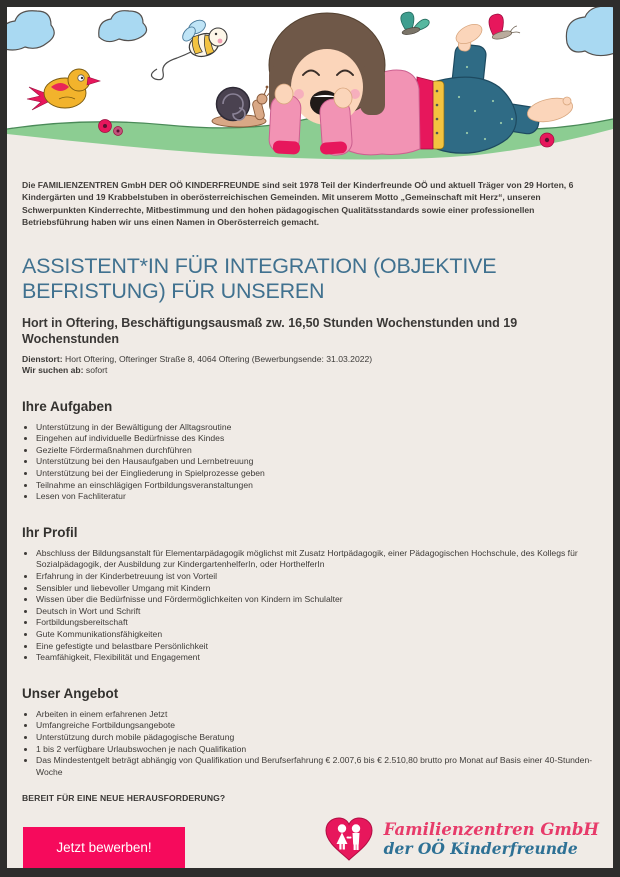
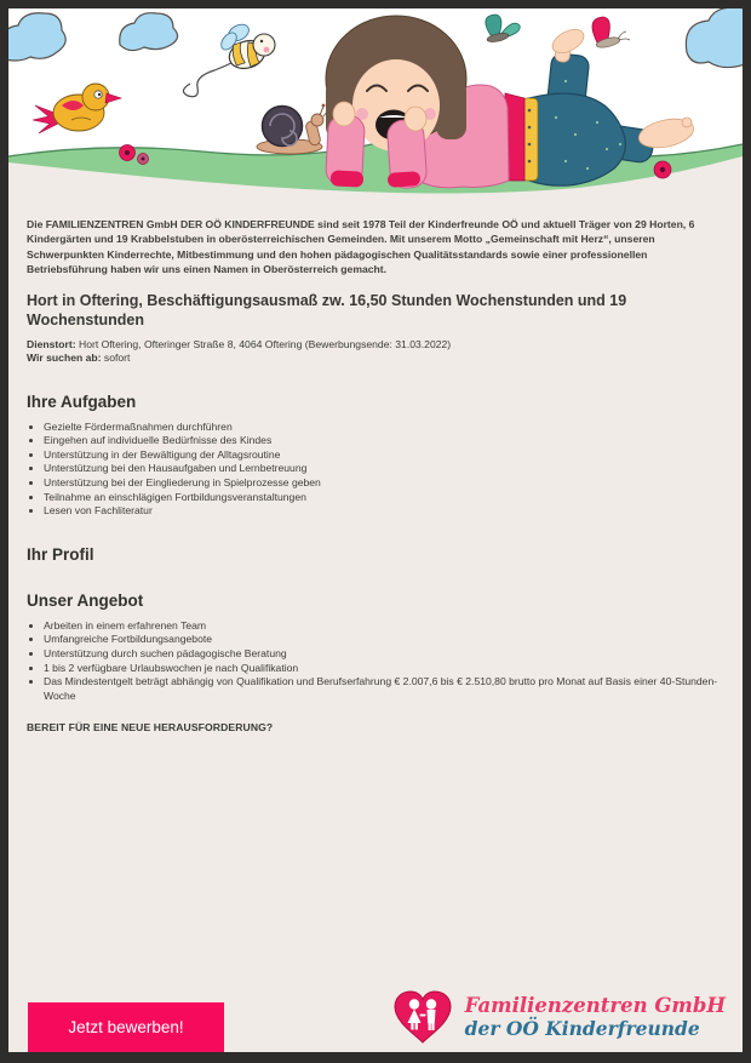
  Die FAMILIENZENTREN GmbH DER OÖ KINDERFREUNDE sind seit 1978 Teil der Kinderfreunde OÖ und aktuell Träger von 29 Horten, 6 Kindergärten und 19 Krabbelstuben in oberösterreichischen Gemeinden. Mit unserem Motto „Gemeinschaft mit Herz“, unseren Schwerpunkten Kinderrechte, Mitbestimmung und den hohen pädagogischen Qualitätsstandards sowie einer professionellen Betriebsführung haben wir uns einen Namen in Oberösterreich gemacht.
- ASSISTENT*IN FÜR INTEGRATION (OBJEKTIVE BEFRISTUNG) FÜR UNSEREN
  Hort in Oftering, Beschäftigungsausmaß zw. 16,50 Stunden Wochenstunden und 19 Wochenstunden
  Dienstort: Hort Oftering, Ofteringer Straße 8, 4064 Oftering (Bewerbungsende: 31.03.2022)
  Wir suchen ab: sofort
  Ihre Aufgaben
- Unterstützung in der Bewältigung der Alltagsroutine
+ Gezielte Fördermaßnahmen durchführen
  Eingehen auf individuelle Bedürfnisse des Kindes
- Gezielte Fördermaßnahmen durchführen
+ Unterstützung in der Bewältigung der Alltagsroutine
  Unterstützung bei den Hausaufgaben und Lernbetreuung
  Unterstützung bei der Eingliederung in Spielprozesse geben
  Teilnahme an einschlägigen Fortbildungsveranstaltungen
  Lesen von Fachliteratur
  Ihr Profil
- Abschluss der Bildungsanstalt für Elementarpädagogik möglichst mit Zusatz Hortpädagogik, einer Pädagogischen Hochschule, des Kollegs für Sozialpädagogik, der Ausbildung zur KindergartenhelferIn, oder HorthelferIn
- Erfahrung in der Kinderbetreuung ist von Vorteil
- Sensibler und liebevoller Umgang mit Kindern
- Wissen über die Bedürfnisse und Fördermöglichkeiten von Kindern im Schulalter
- Deutsch in Wort und Schrift
- Fortbildungsbereitschaft
- Gute Kommunikationsfähigkeiten
- Eine gefestigte und belastbare Persönlichkeit
- Teamfähigkeit, Flexibilität und Engagement
  Unser Angebot
- Arbeiten in einem erfahrenen Jetzt
+ Arbeiten in einem erfahrenen Team
  Umfangreiche Fortbildungsangebote
- Unterstützung durch mobile pädagogische Beratung
+ Unterstützung durch suchen pädagogische Beratung
  1 bis 2 verfügbare Urlaubswochen je nach Qualifikation
  Das Mindestentgelt beträgt abhängig von Qualifikation und Berufserfahrung € 2.007,6 bis € 2.510,80 brutto pro Monat auf Basis einer 40-Stunden-Woche
  BEREIT FÜR EINE NEUE HERAUSFORDERUNG?
  Jetzt bewerben!
  Familienzentren GmbH
  der OÖ Kinderfreunde
